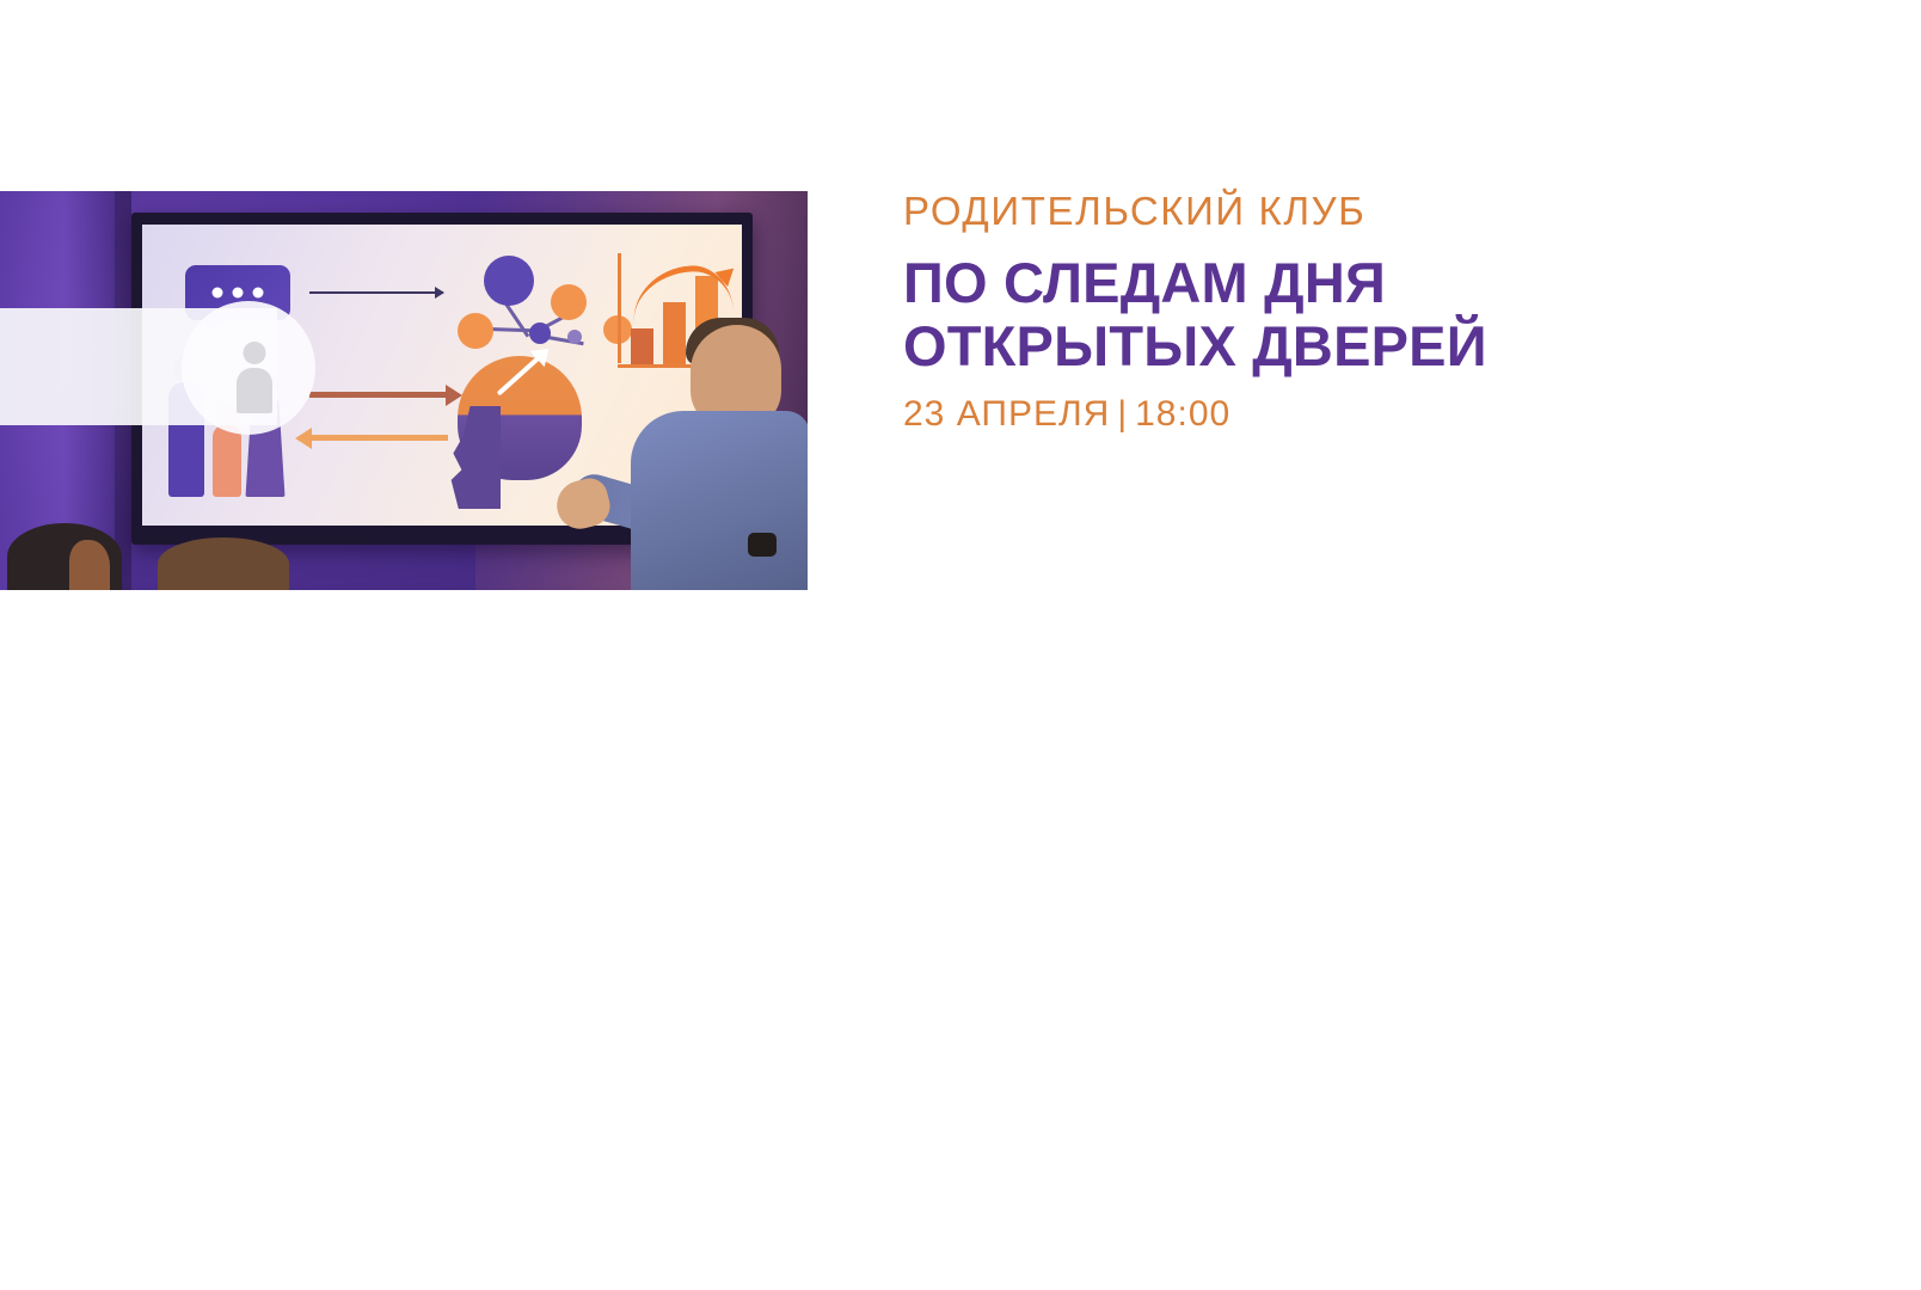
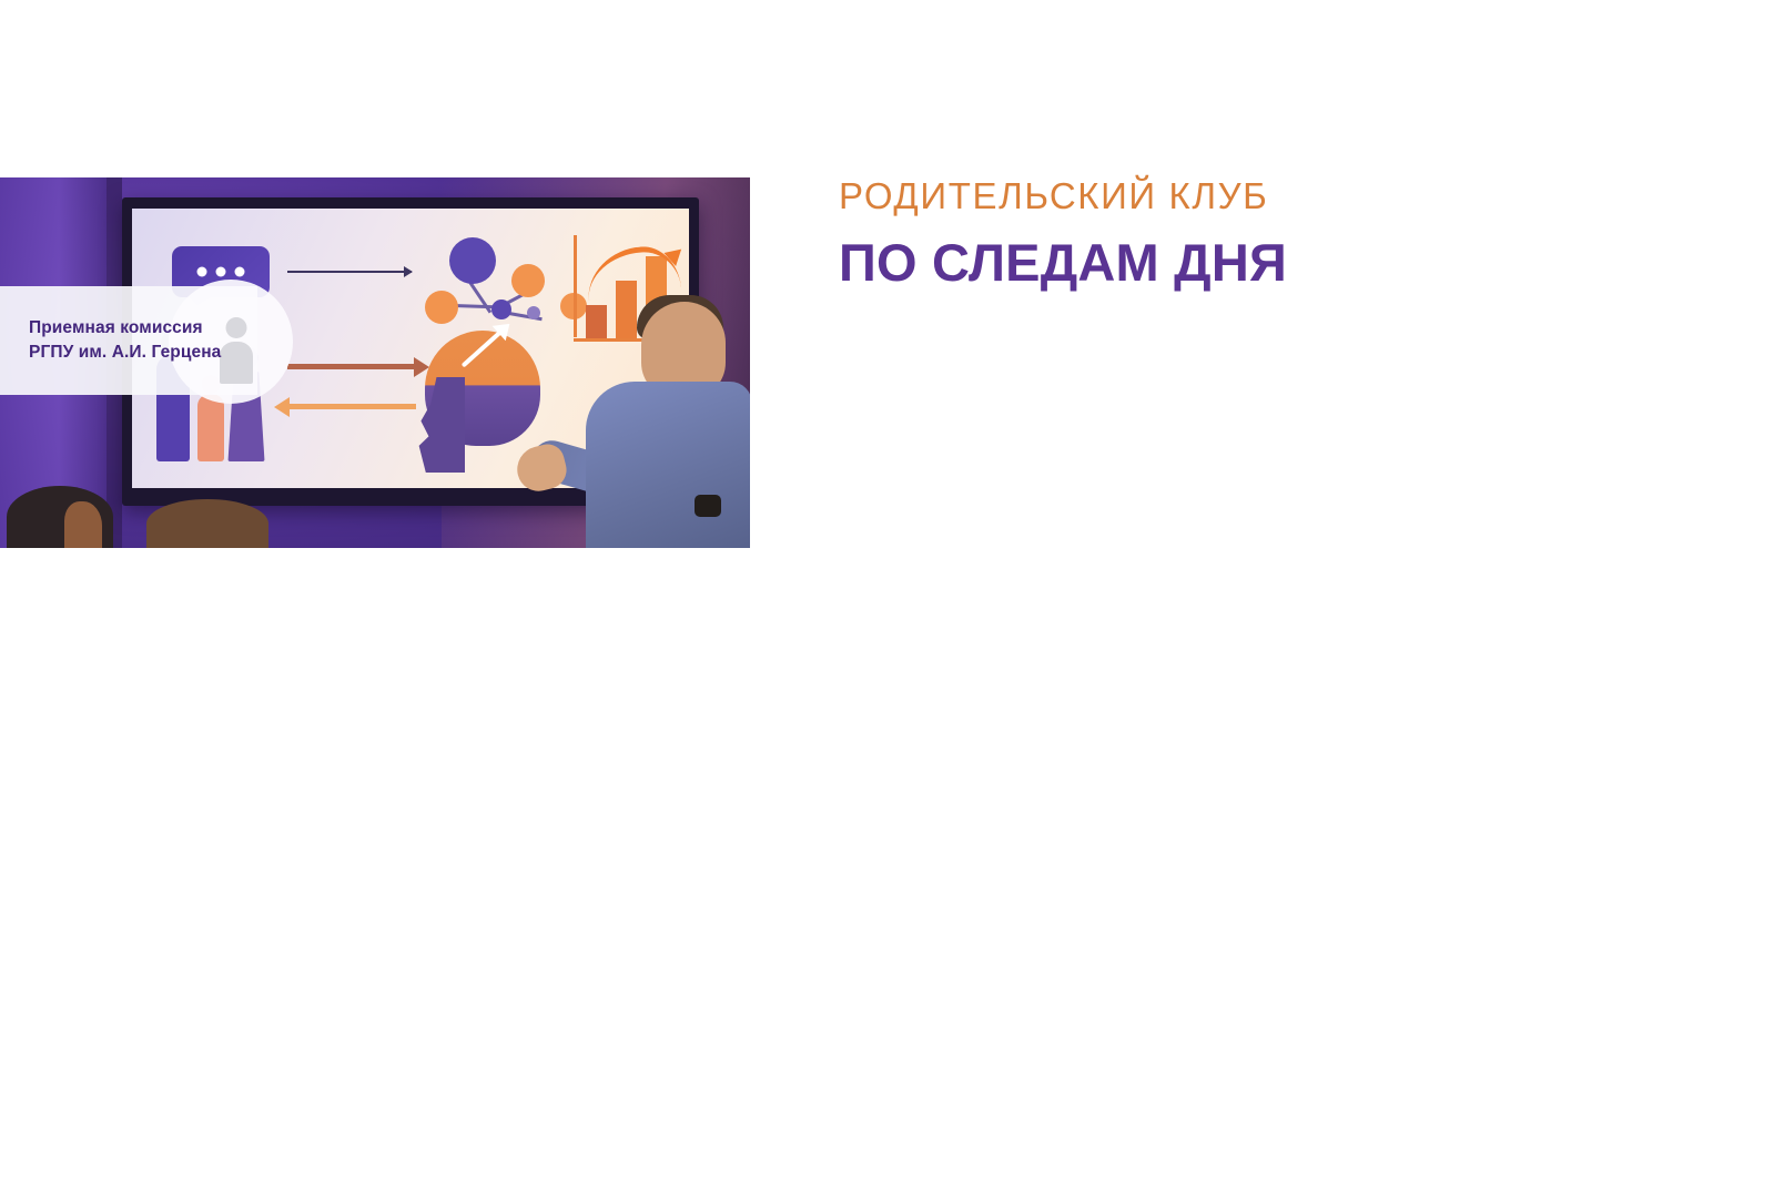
+ Приемная комиссия
+ РГПУ им. А.И. Герцена
  РОДИТЕЛЬСКИЙ КЛУБ
  ПО СЛЕДАМ ДНЯ
- ОТКРЫТЫХ ДВЕРЕЙ
- 23 АПРЕЛЯ | 18:00
